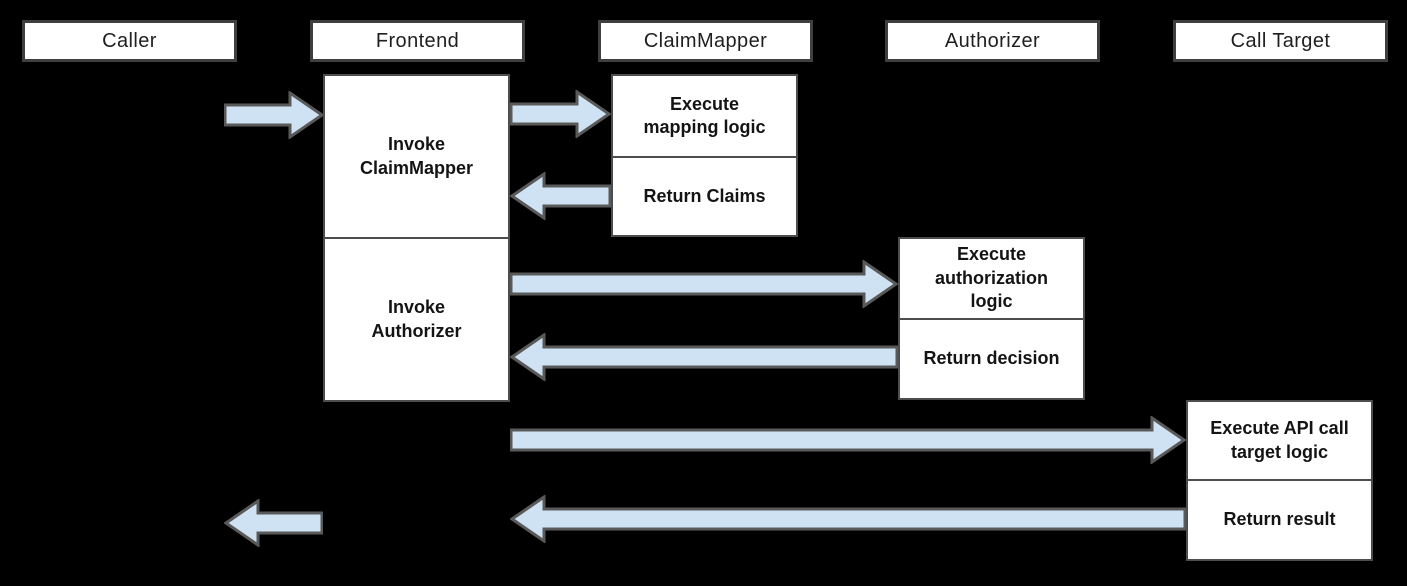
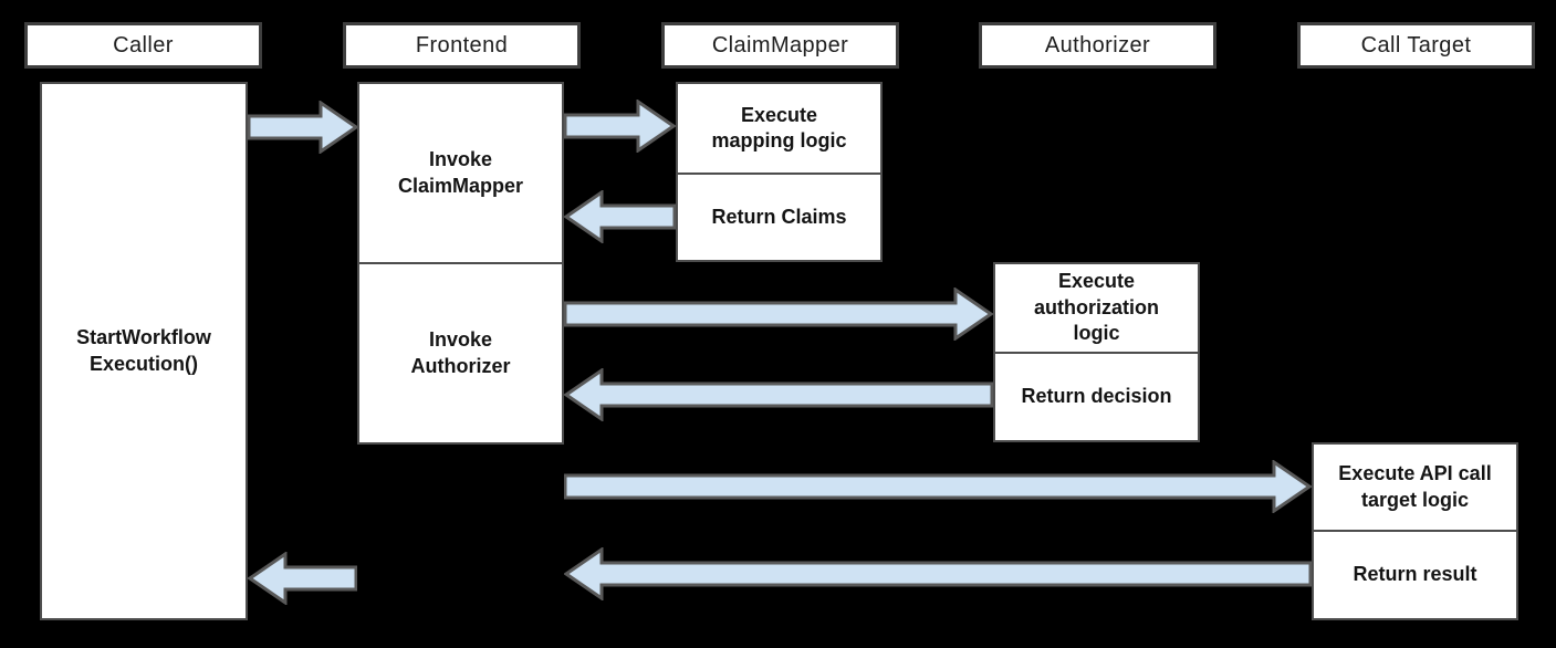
  Caller
  Frontend
  ClaimMapper
  Authorizer
  Call Target
+ StartWorkflow
+ Execution()
  Invoke
  ClaimMapper
  Invoke
  Authorizer
  Execute
  mapping logic
  Return Claims
  Execute
  authorization
  logic
  Return decision
  Execute API call
  target logic
  Return result
